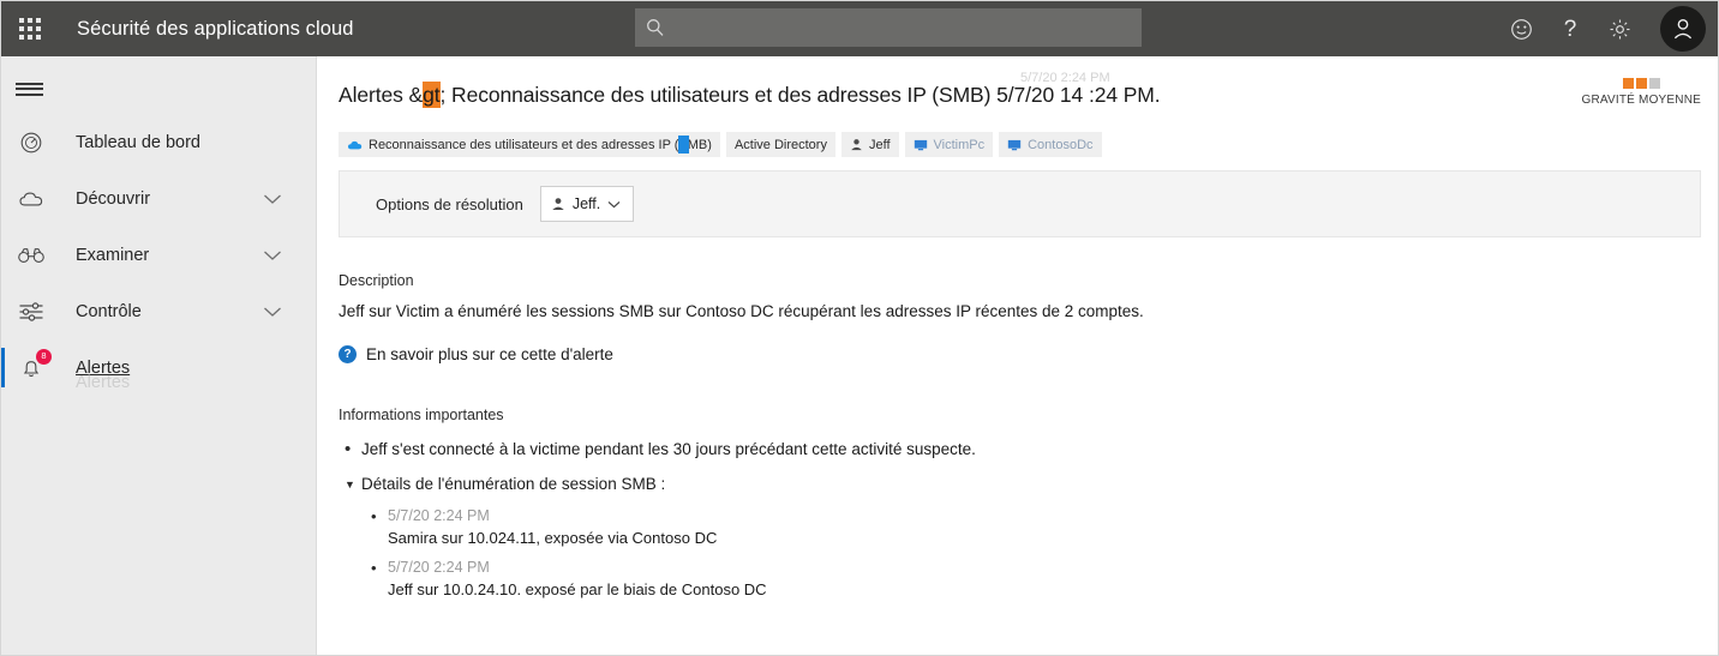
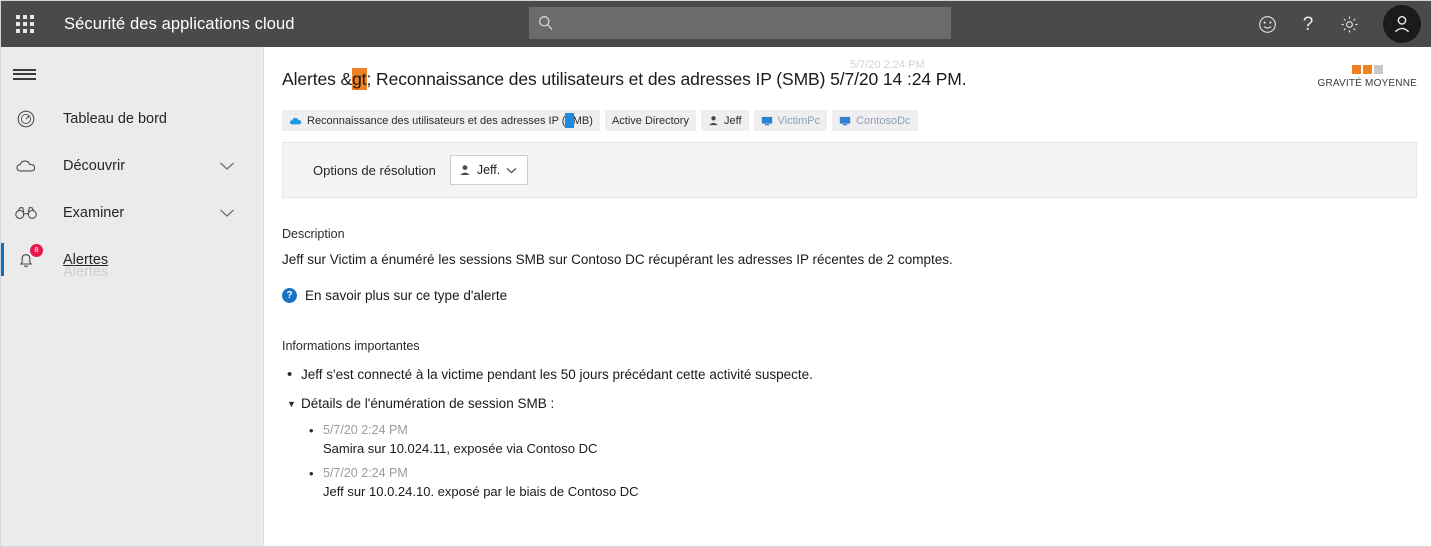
  Sécurité des applications cloud
  ?
  Tableau de bord
  Découvrir
  Examiner
- Contrôle
  8
  Alertes
  Alertes
  Alertes &gt; Reconnaissance des utilisateurs et des adresses IP (SMB) 5/7/20 14 :24 PM.
  5/7/20 2:24 PM
  GRAVITÉ MOYENNE
  Reconnaissance des utilisateurs et des adresses IP (MB)
  Active Directory
  Jeff
  VictimPc
  ContosoDc
  Options de résolution
  Jeff.
  Description
  Jeff sur Victim a énuméré les sessions SMB sur Contoso DC récupérant les adresses IP récentes de 2 comptes.
  ?
- En savoir plus sur ce cette d'alerte
+ En savoir plus sur ce type d'alerte
  Informations importantes
  •
- Jeff s'est connecté à la victime pendant les 30 jours précédant cette activité suspecte.
+ Jeff s'est connecté à la victime pendant les 50 jours précédant cette activité suspecte.
  ▼
  Détails de l'énumération de session SMB :
  •
  5/7/20 2:24 PM
  Samira sur 10.024.11, exposée via Contoso DC
  •
  5/7/20 2:24 PM
  Jeff sur 10.0.24.10. exposé par le biais de Contoso DC
